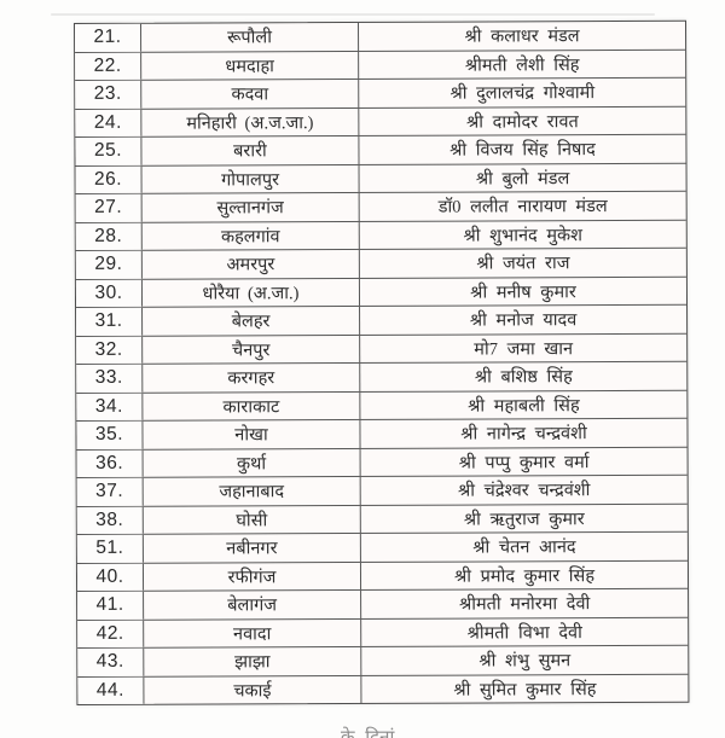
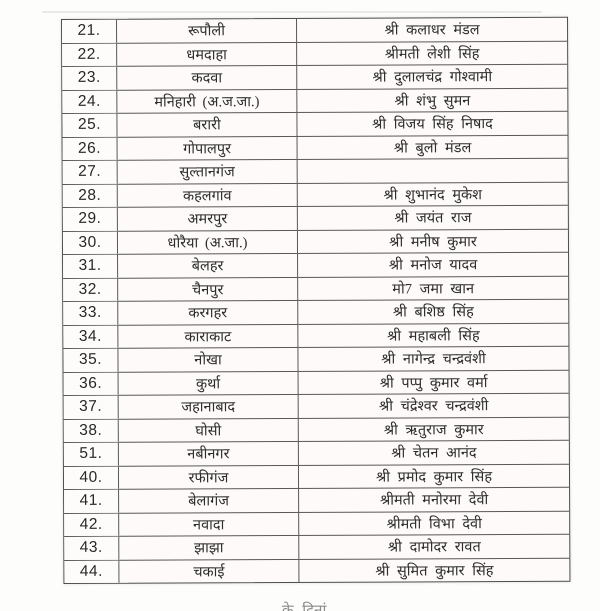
  21.
  रूपौली
  श्री कलाधर मंडल
  22.
  धमदाहा
  श्रीमती लेशी सिंह
  23.
  कदवा
  श्री दुलालचंद्र गोश्वामी
  24.
  मनिहारी (अ.ज.जा.)
- श्री दामोदर रावत
+ श्री शंभु सुमन
  25.
  बरारी
  श्री विजय सिंह निषाद
  26.
  गोपालपुर
  श्री बुलो मंडल
  27.
  सुल्तानगंज
- डॉ0 ललीत नारायण मंडल
  28.
  कहलगांव
  श्री शुभानंद मुकेश
  29.
  अमरपुर
  श्री जयंत राज
  30.
  धोरैया (अ.जा.)
  श्री मनीष कुमार
  31.
  बेलहर
  श्री मनोज यादव
  32.
  चैनपुर
  मो7 जमा खान
  33.
  करगहर
  श्री बशिष्ठ सिंह
  34.
  काराकाट
  श्री महाबली सिंह
  35.
  नोखा
  श्री नागेन्द्र चन्द्रवंशी
  36.
  कुर्था
  श्री पप्पु कुमार वर्मा
  37.
  जहानाबाद
  श्री चंद्रेश्वर चन्द्रवंशी
  38.
  घोसी
  श्री ऋतुराज कुमार
  51.
  नबीनगर
  श्री चेतन आनंद
  40.
  रफीगंज
  श्री प्रमोद कुमार सिंह
  41.
  बेलागंज
  श्रीमती मनोरमा देवी
  42.
  नवादा
  श्रीमती विभा देवी
  43.
  झाझा
- श्री शंभु सुमन
+ श्री दामोदर रावत
  44.
  चकाई
  श्री सुमित कुमार सिंह
